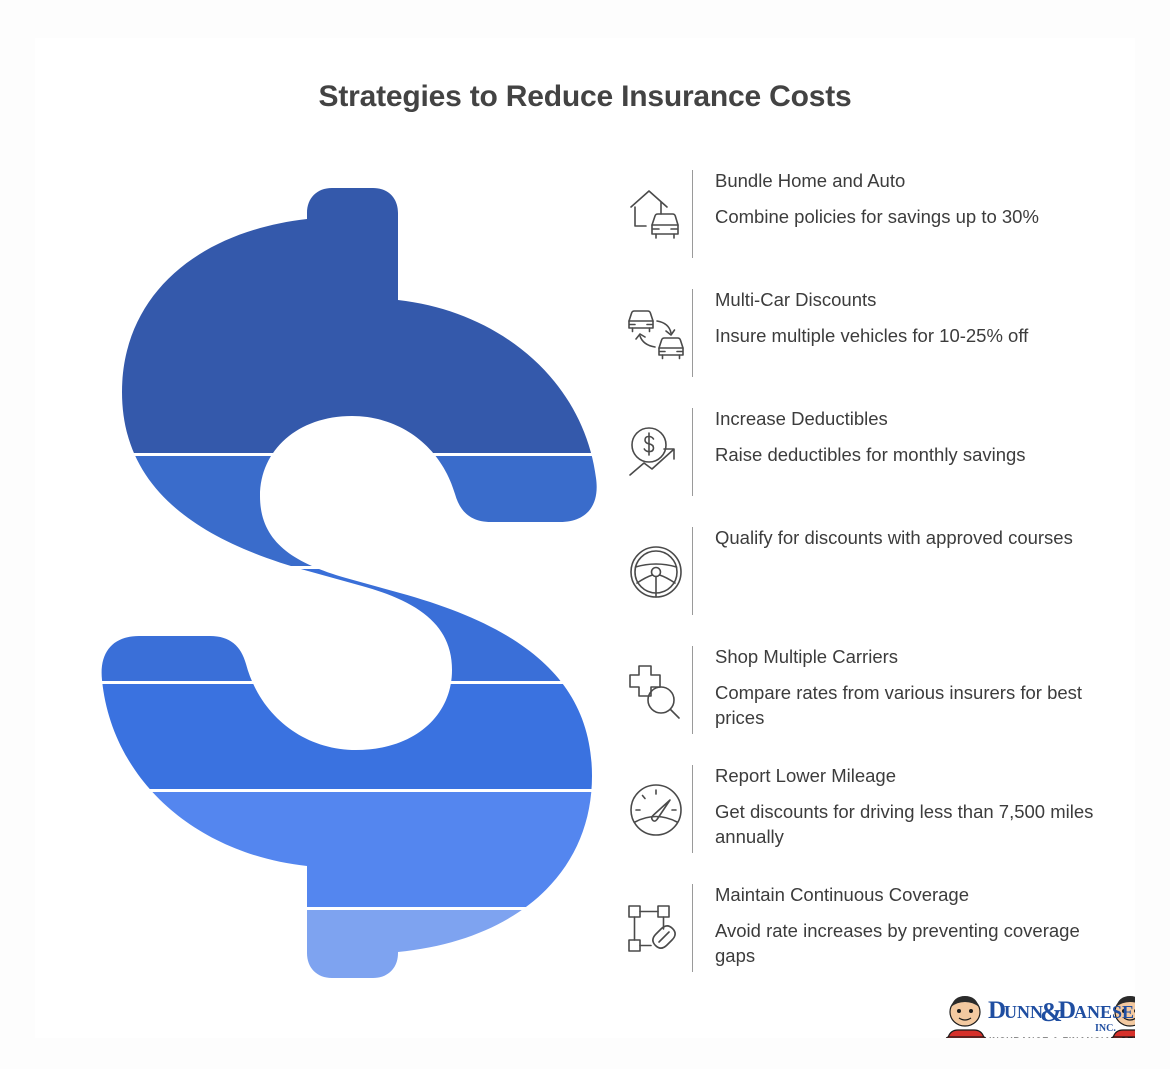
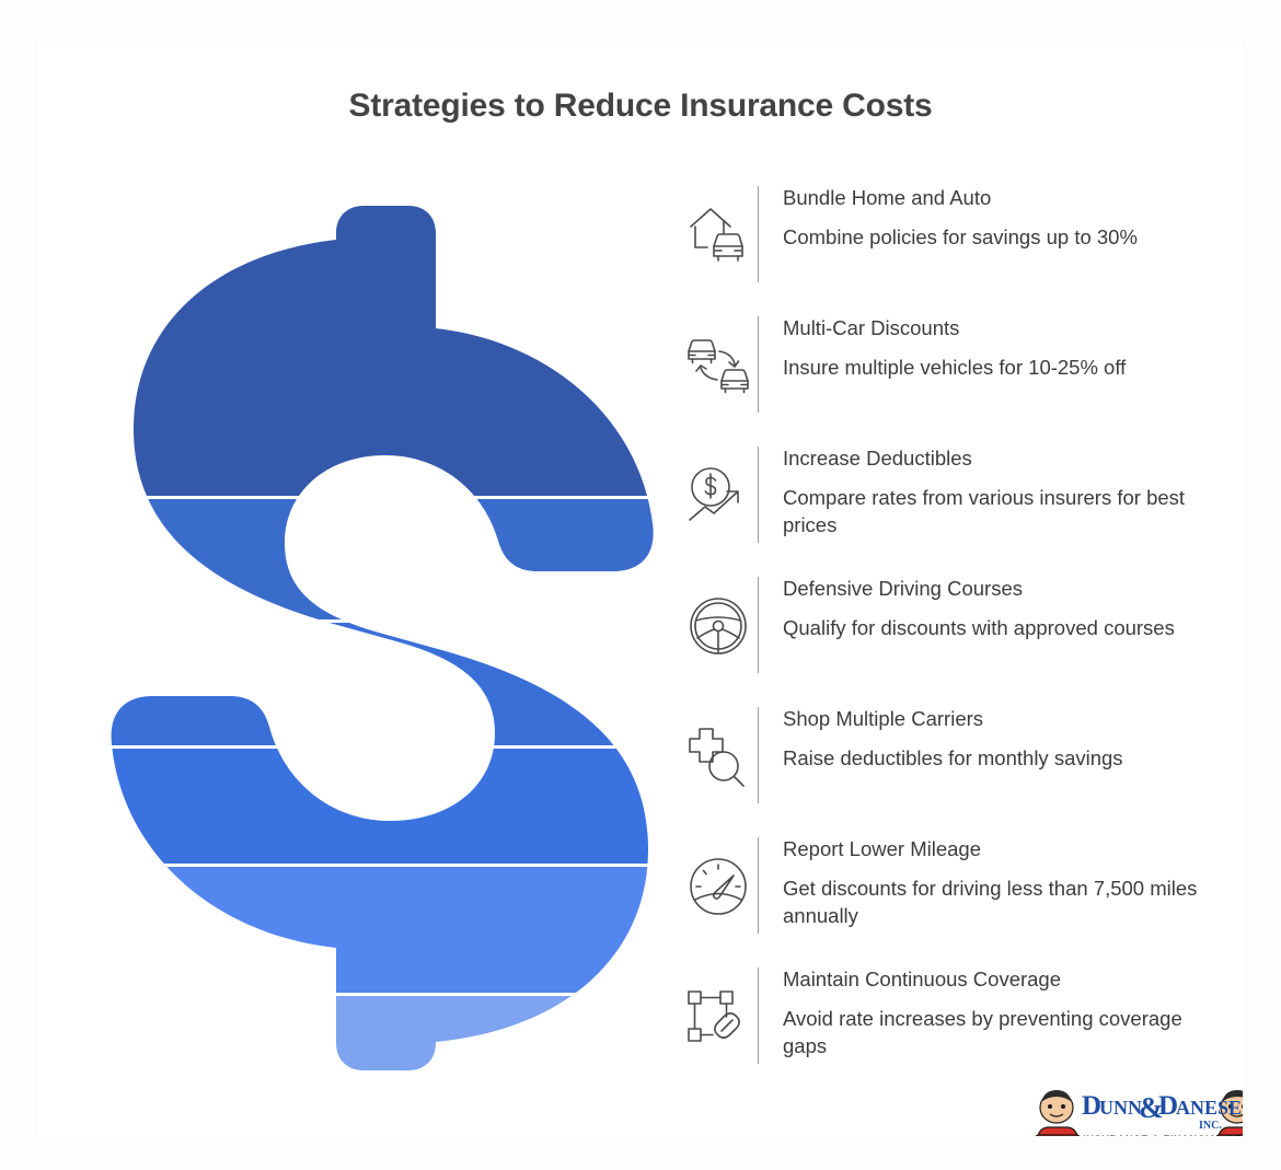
  Strategies to Reduce Insurance Costs
  Bundle Home and Auto
  Combine policies for savings up to 30%
  Multi-Car Discounts
  Insure multiple vehicles for 10-25% off
  Increase Deductibles
- Raise deductibles for monthly savings
+ Compare rates from various insurers for best prices
+ Defensive Driving Courses
  Qualify for discounts with approved courses
  Shop Multiple Carriers
- Compare rates from various insurers for best prices
+ Raise deductibles for monthly savings
  Report Lower Mileage
  Get discounts for driving less than 7,500 miles annually
  Maintain Continuous Coverage
  Avoid rate increases by preventing coverage gaps
  D
  UNN
  &
  D
  ANESE
  INC.
